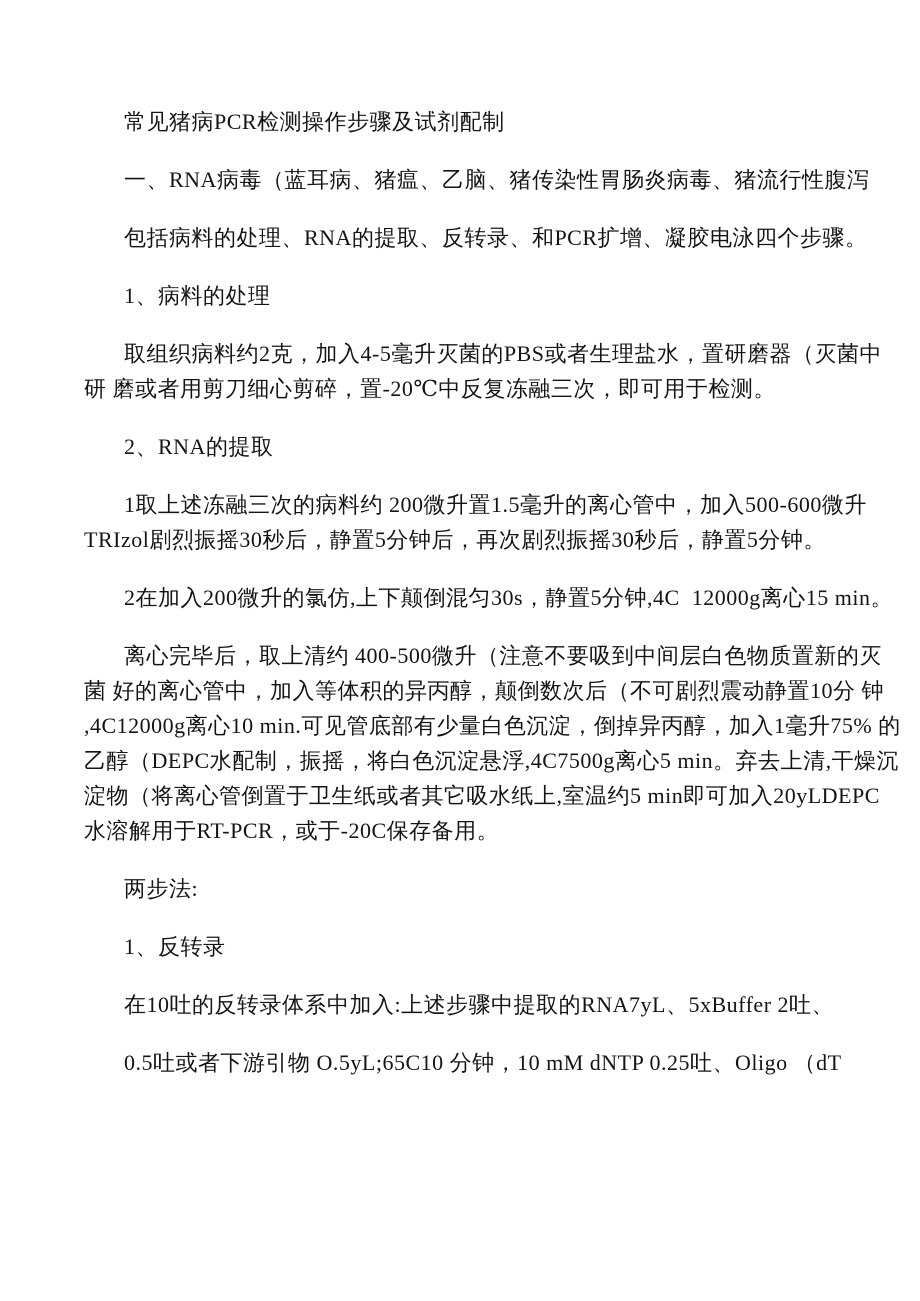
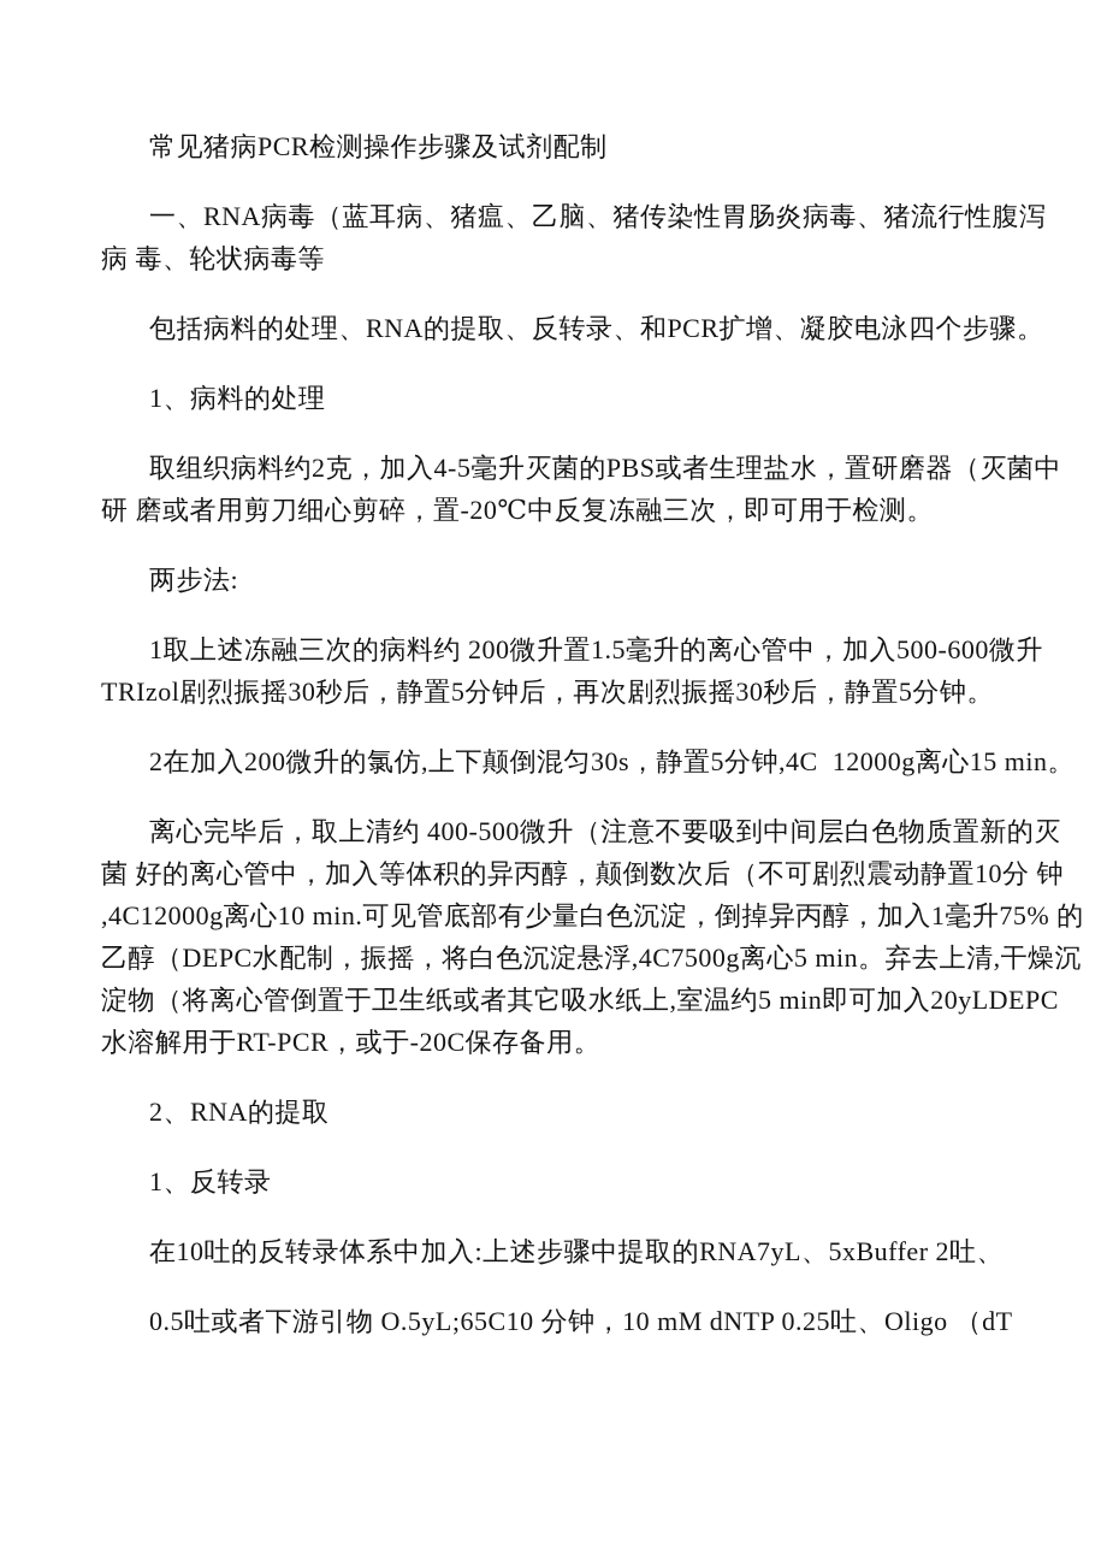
  常见猪病PCR检测操作步骤及试剂配制
  一、RNA病毒（蓝耳病、猪瘟、乙脑、猪传染性胃肠炎病毒、猪流行性腹泻
+ 病 毒、轮状病毒等
  包括病料的处理、RNA的提取、反转录、和PCR扩增、凝胶电泳四个步骤。
  1、病料的处理
  取组织病料约2克，加入4-5毫升灭菌的PBS或者生理盐水，置研磨器（灭菌中
  研 磨或者用剪刀细心剪碎，置-20℃中反复冻融三次，即可用于检测。
- 2、RNA的提取
+ 两步法:
  1取上述冻融三次的病料约 200微升置1.5毫升的离心管中，加入500-600微升
  TRIzol剧烈振摇30秒后，静置5分钟后，再次剧烈振摇30秒后，静置5分钟。
  2在加入200微升的氯仿,上下颠倒混匀30s，静置5分钟,4C 12000g离心15 min。
  离心完毕后，取上清约 400-500微升（注意不要吸到中间层白色物质置新的灭
  菌 好的离心管中，加入等体积的异丙醇，颠倒数次后（不可剧烈震动静置10分 钟
  ,4C12000g离心10 min.可见管底部有少量白色沉淀，倒掉异丙醇，加入1毫升75% 的
  乙醇（DEPC水配制，振摇，将白色沉淀悬浮,4C7500g离心5 min。弃去上清,干燥沉
  淀物（将离心管倒置于卫生纸或者其它吸水纸上,室温约5 min即可加入20yLDEPC
  水溶解用于RT-PCR，或于-20C保存备用。
- 两步法:
+ 2、RNA的提取
  1、反转录
  在10吐的反转录体系中加入:上述步骤中提取的RNA7yL、5xBuffer 2吐、
  0.5吐或者下游引物 O.5yL;65C10 分钟，10 mM dNTP 0.25吐、Oligo （dT
